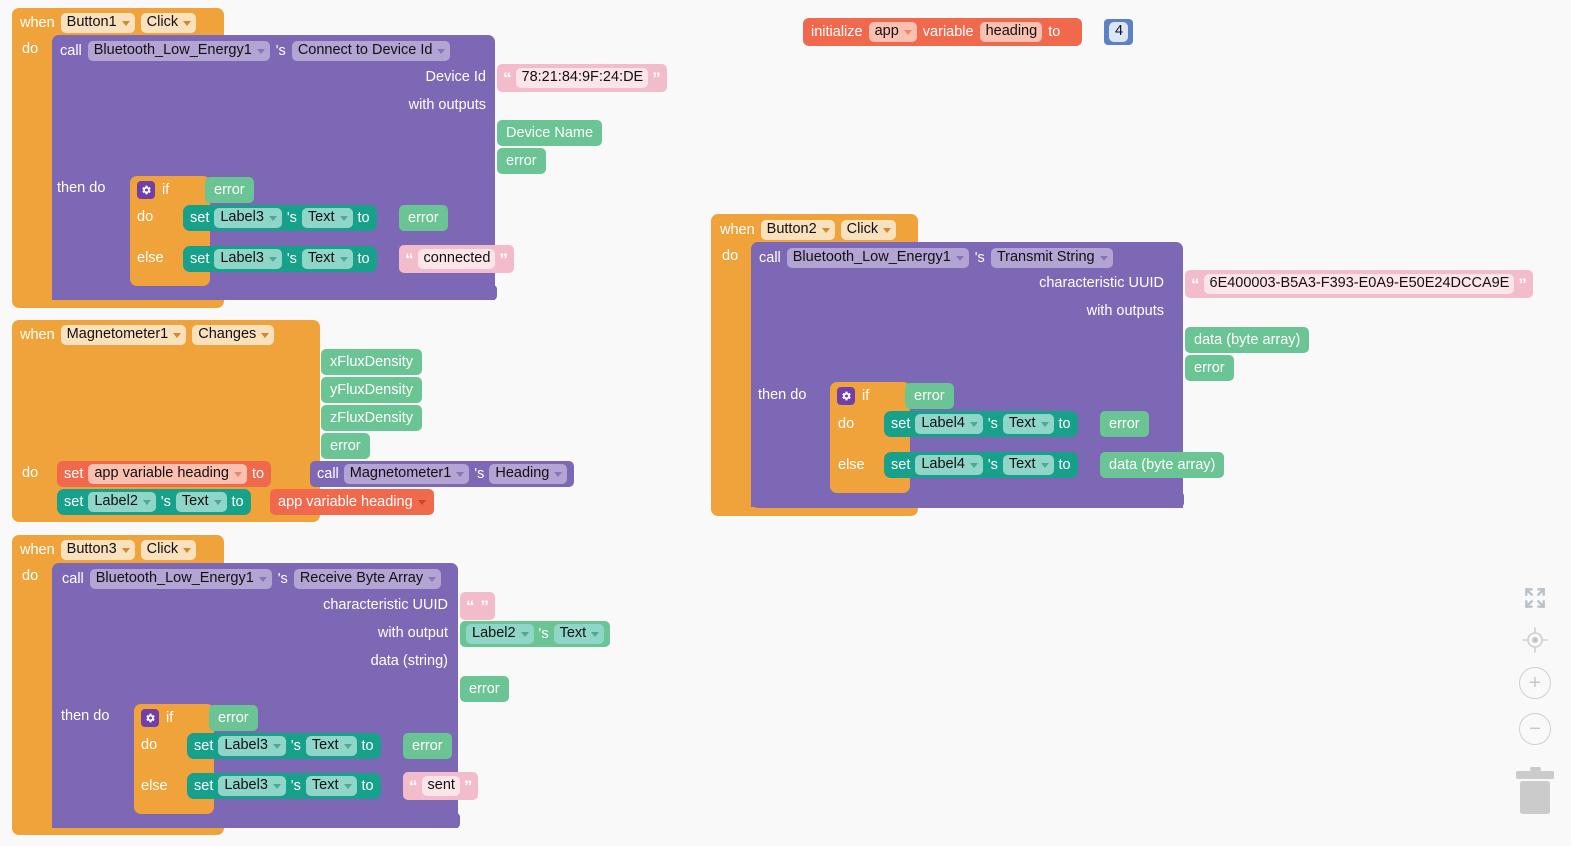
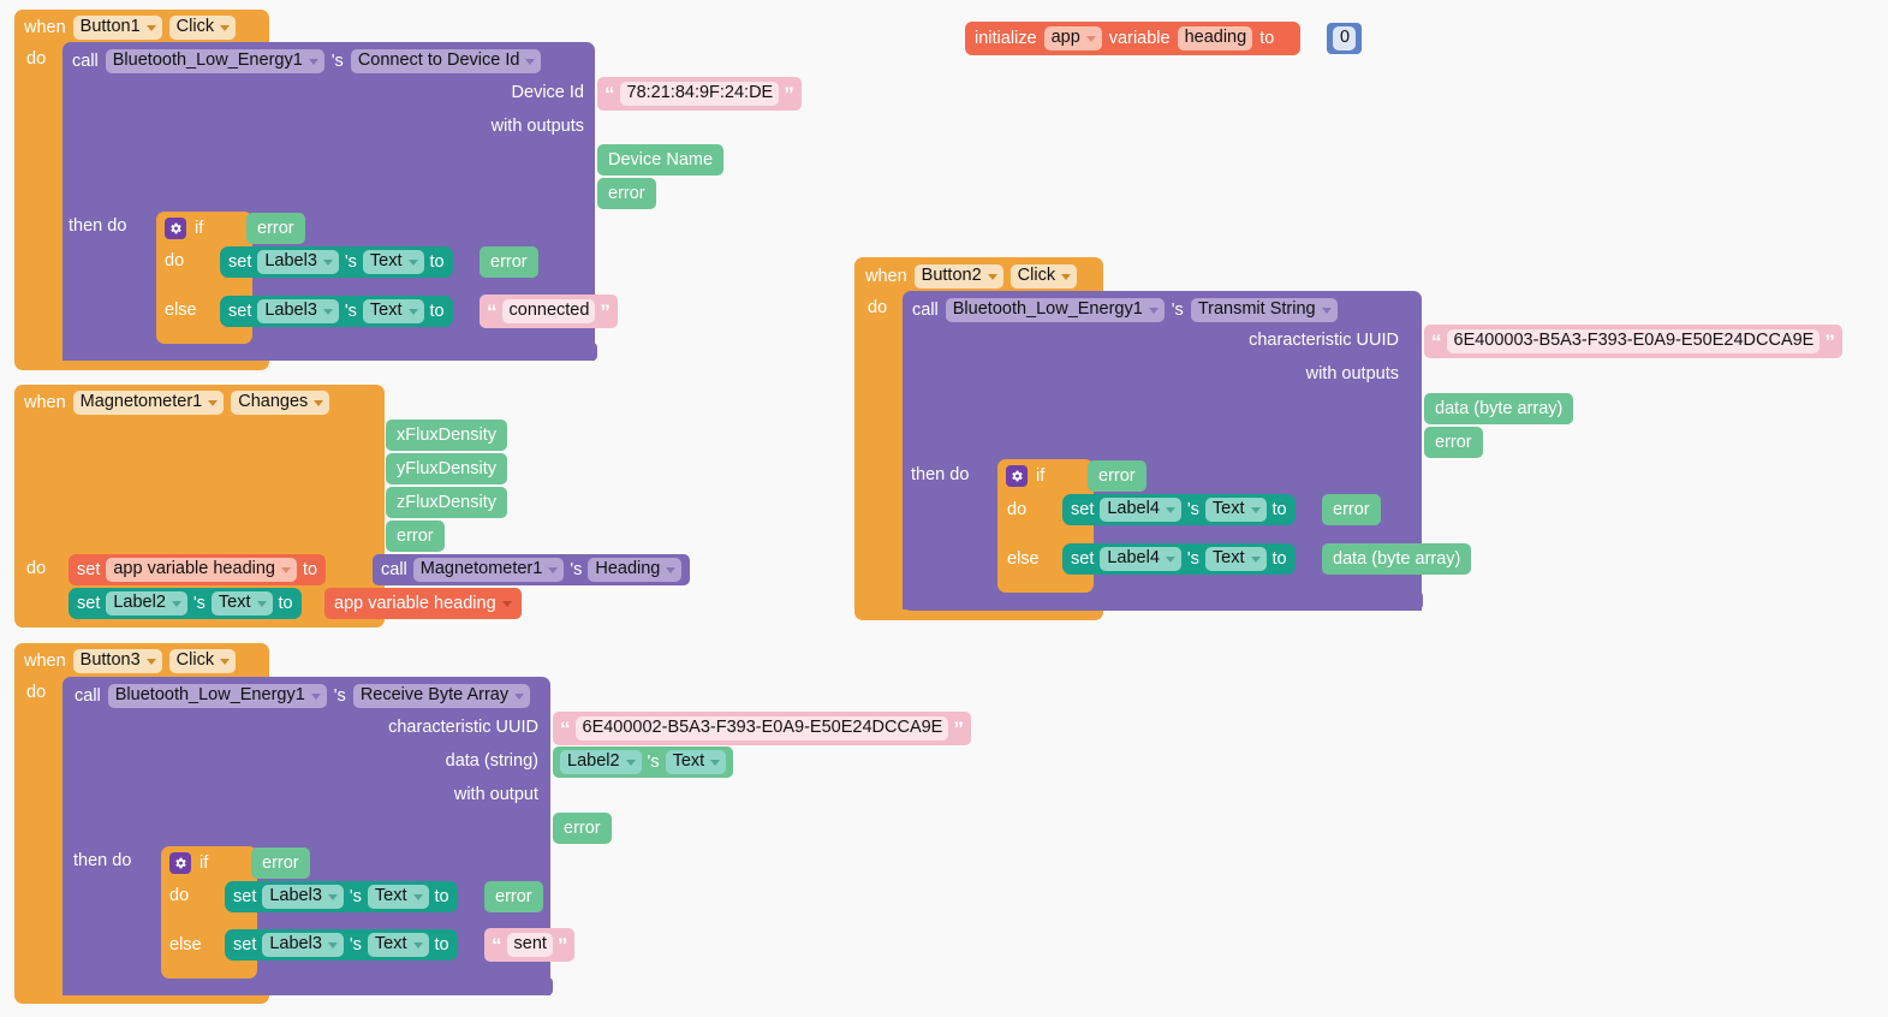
  when
  Button1
  Click
  do
  call
  Bluetooth_Low_Energy1
  's
  Connect to Device Id
  Device Id
  “
  78:21:84:9F:24:DE
  ”
  with outputs
  Device Name
  error
  then do
  if
  error
  do
  set
  Label3
  's
  Text
  to
  error
  else
  set
  Label3
  's
  Text
  to
  “
  connected
  ”
  initialize
  app
  variable
  heading
  to
- 4
+ 0
  when
  Button2
  Click
  do
  call
  Bluetooth_Low_Energy1
  's
  Transmit String
  characteristic UUID
  “
  6E400003-B5A3-F393-E0A9-E50E24DCCA9E
  ”
  with outputs
  data (byte array)
  error
  then do
  if
  error
  do
  set
  Label4
  's
  Text
  to
  error
  else
  set
  Label4
  's
  Text
  to
  data (byte array)
  when
  Magnetometer1
  Changes
  xFluxDensity
  yFluxDensity
  zFluxDensity
  error
  do
  set
  app variable heading
  to
  call
  Magnetometer1
  's
  Heading
  set
  Label2
  's
  Text
  to
  app variable heading
  when
  Button3
  Click
  do
  call
  Bluetooth_Low_Energy1
  's
  Receive Byte Array
  characteristic UUID
  “
+ 6E400002-B5A3-F393-E0A9-E50E24DCCA9E
  ”
- with output
+ data (string)
  Label2
  's
  Text
- data (string)
+ with output
  error
  then do
  if
  error
  do
  set
  Label3
  's
  Text
  to
  error
  else
  set
  Label3
  's
  Text
  to
  “
  sent
  ”
- +
- −
